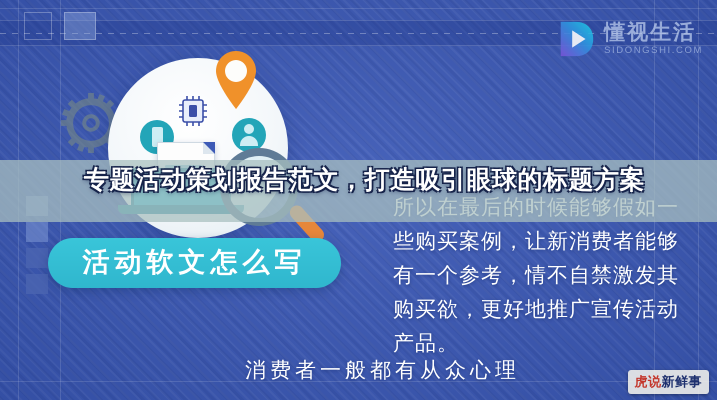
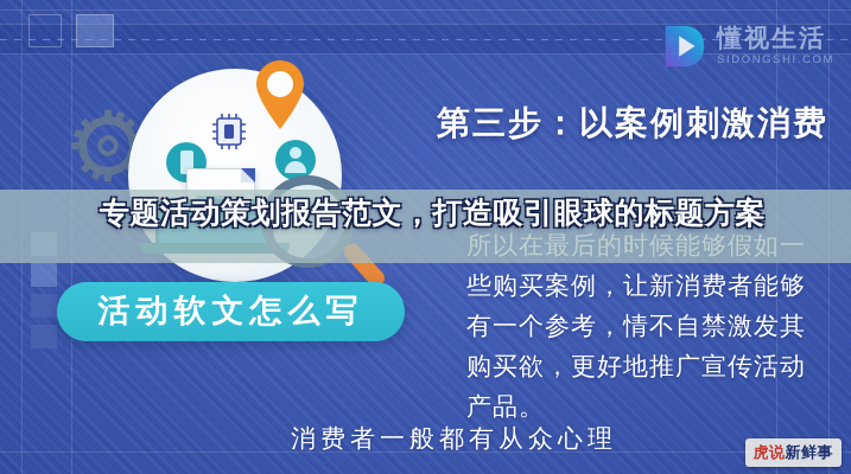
  懂视生活
  SIDONGSHI.COM
+ 第三步：以案例刺激消费
  所以在最后的时候能够假如一些购买案例，让新消费者能够有一个参考，情不自禁激发其购买欲，更好地推广宣传活动产品。
  活动软文怎么写
  消费者一般都有从众心理
  专题活动策划报告范文，打造吸引眼球的标题方案
  虎说新鲜事
